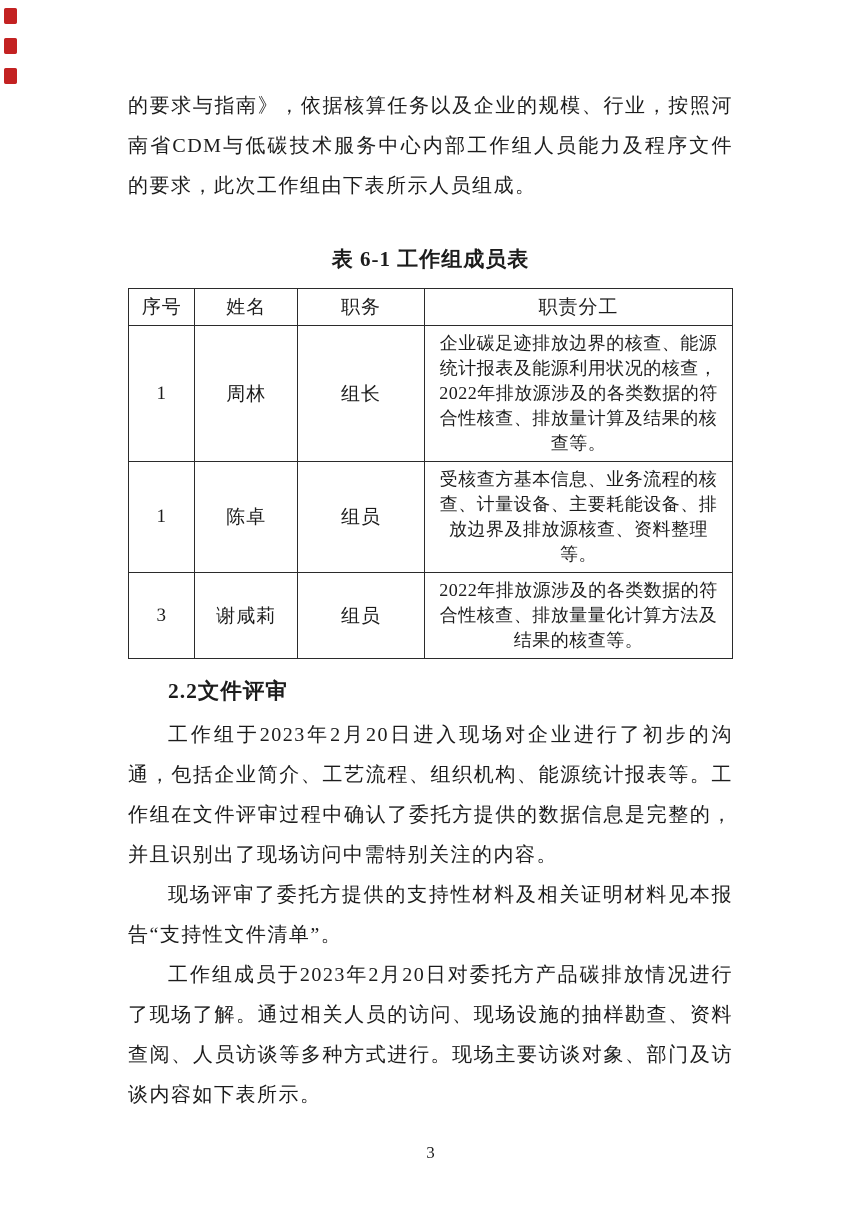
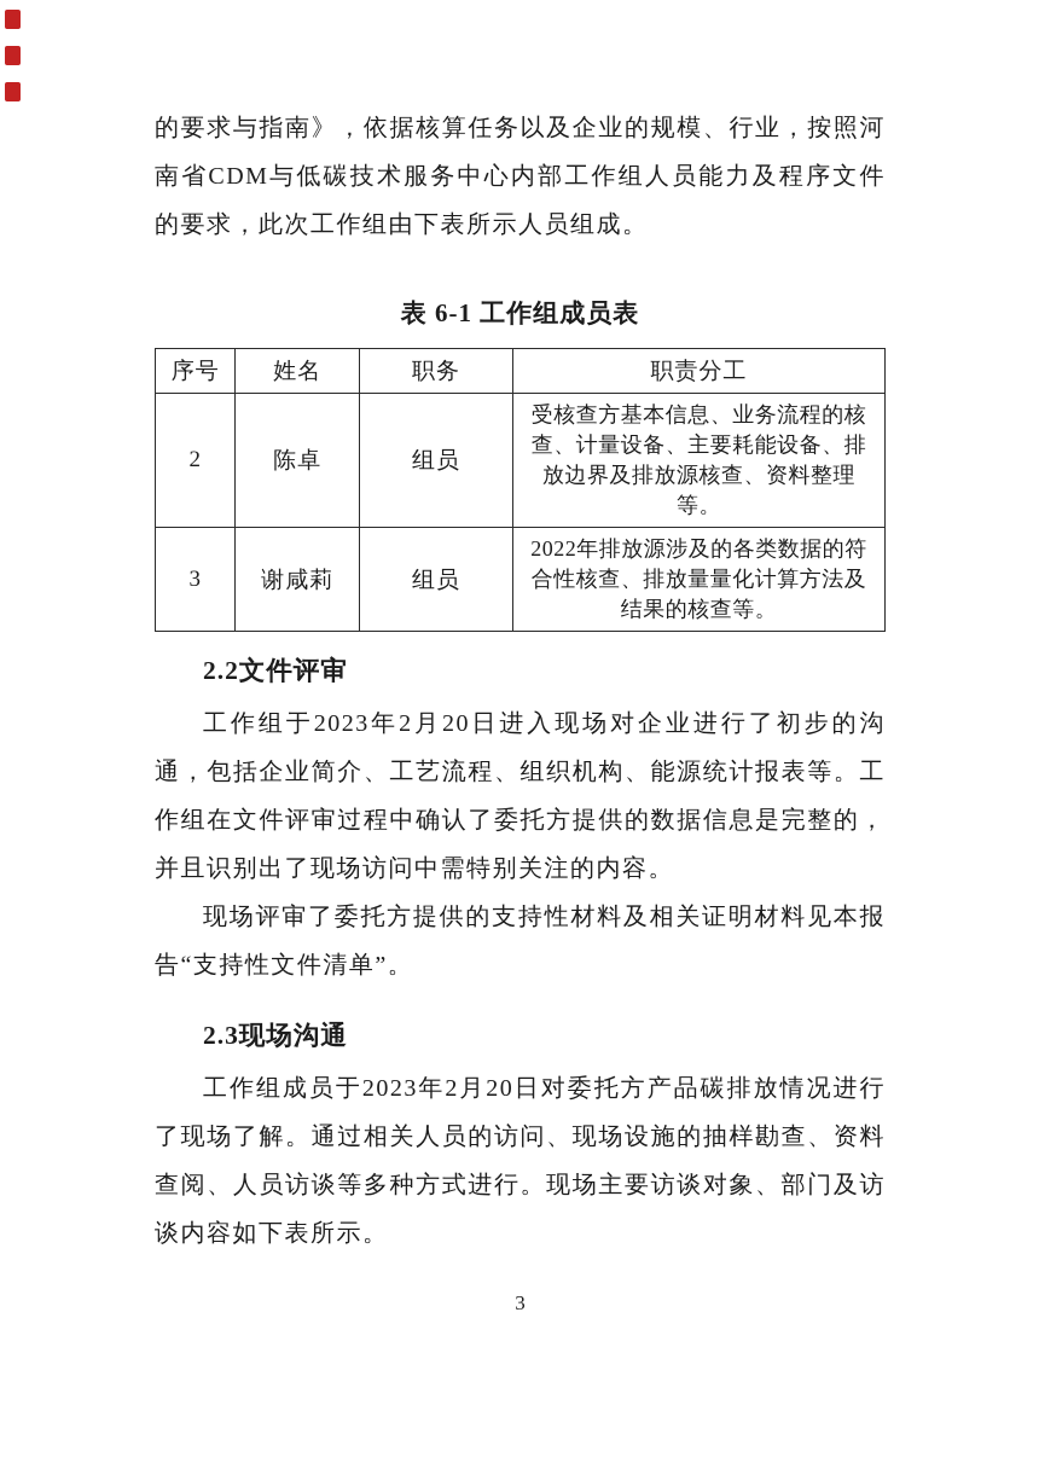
  的要求与指南》，依据核算任务以及企业的规模、行业，按照河南省CDM与低碳技术服务中心内部工作组人员能力及程序文件的要求，此次工作组由下表所示人员组成。
  表 6-1 工作组成员表
  序号	姓名	职务	职责分工
- 1	周林	组长	企业碳足迹排放边界的核查、能源统计报表及能源利用状况的核查，2022年排放源涉及的各类数据的符合性核查、排放量计算及结果的核查等。
- 1	陈卓	组员	受核查方基本信息、业务流程的核查、计量设备、主要耗能设备、排放边界及排放源核查、资料整理等。
+ 2	陈卓	组员	受核查方基本信息、业务流程的核查、计量设备、主要耗能设备、排放边界及排放源核查、资料整理等。
  3	谢咸莉	组员	2022年排放源涉及的各类数据的符合性核查、排放量量化计算方法及结果的核查等。
  2.2文件评审
  工作组于2023年2月20日进入现场对企业进行了初步的沟通，包括企业简介、工艺流程、组织机构、能源统计报表等。工作组在文件评审过程中确认了委托方提供的数据信息是完整的，并且识别出了现场访问中需特别关注的内容。
  现场评审了委托方提供的支持性材料及相关证明材料见本报告“支持性文件清单”。
+ 2.3现场沟通
  工作组成员于2023年2月20日对委托方产品碳排放情况进行了现场了解。通过相关人员的访问、现场设施的抽样勘查、资料查阅、人员访谈等多种方式进行。现场主要访谈对象、部门及访谈内容如下表所示。
  3
